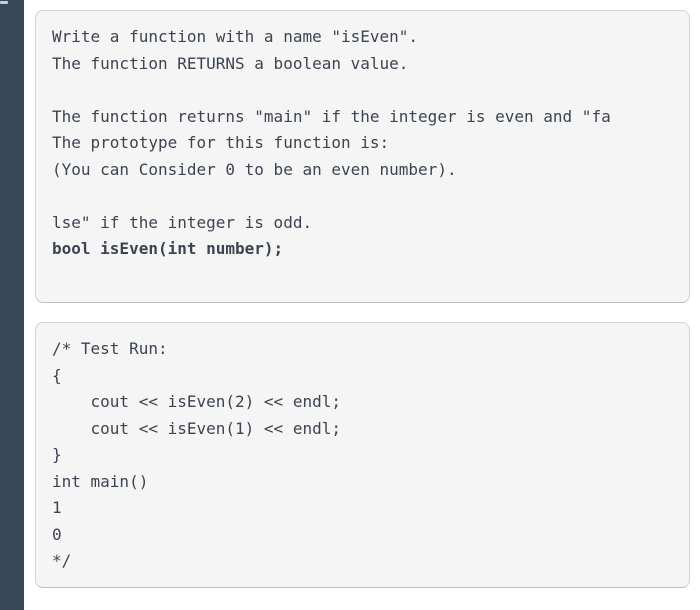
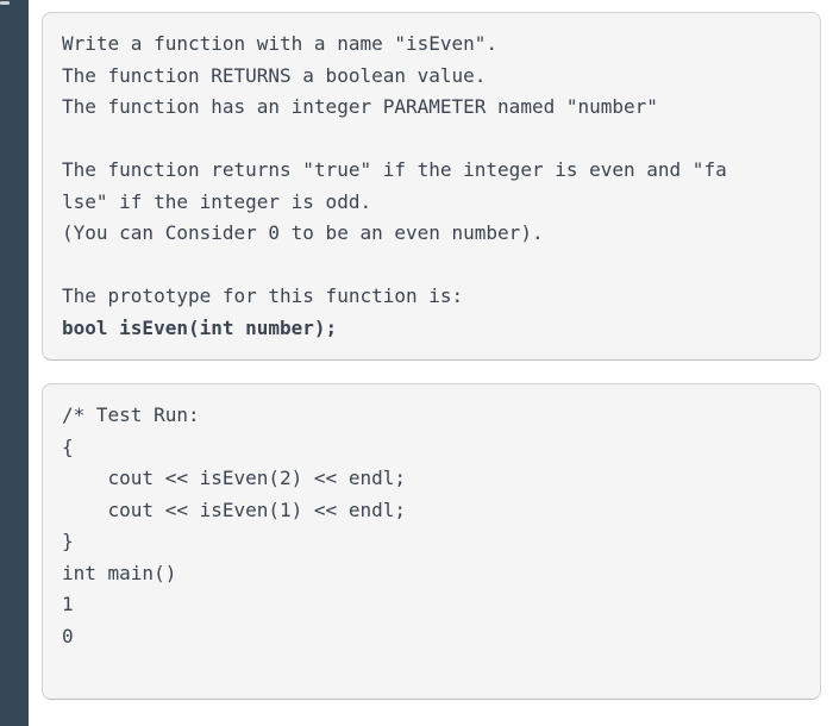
  Write a function with a name "isEven".
  The function RETURNS a boolean value.
+ The function has an integer PARAMETER named "number"
- The function returns "main" if the integer is even and "fa
+ The function returns "true" if the integer is even and "fa
- The prototype for this function is:
+ lse" if the integer is odd.
  (You can Consider 0 to be an even number).
- lse" if the integer is odd.
+ The prototype for this function is:
  bool isEven(int number);
  /* Test Run:
  {
  cout << isEven(2) << endl;
  cout << isEven(1) << endl;
  }
  int main()
  1
  0
- */
